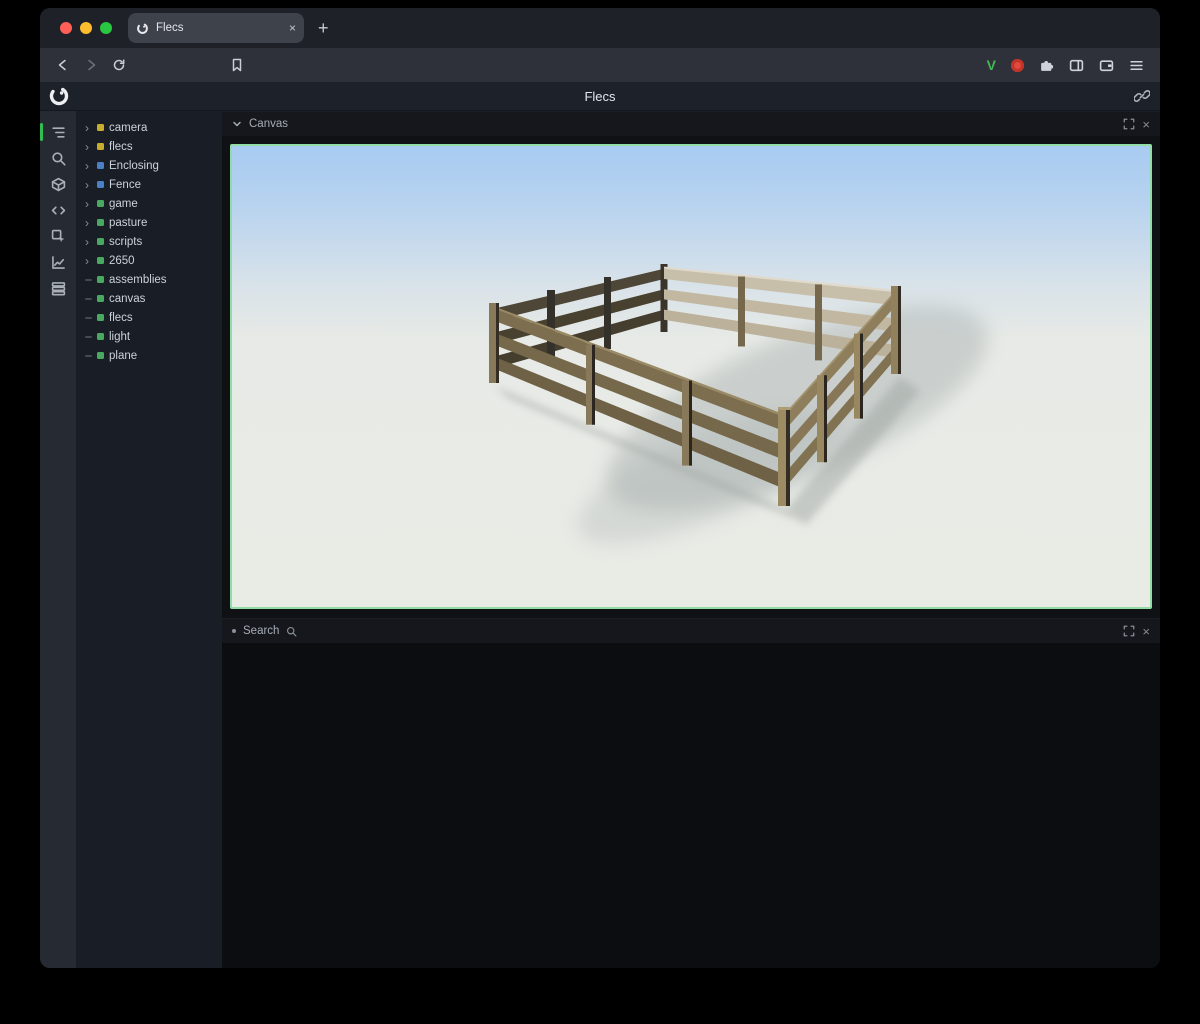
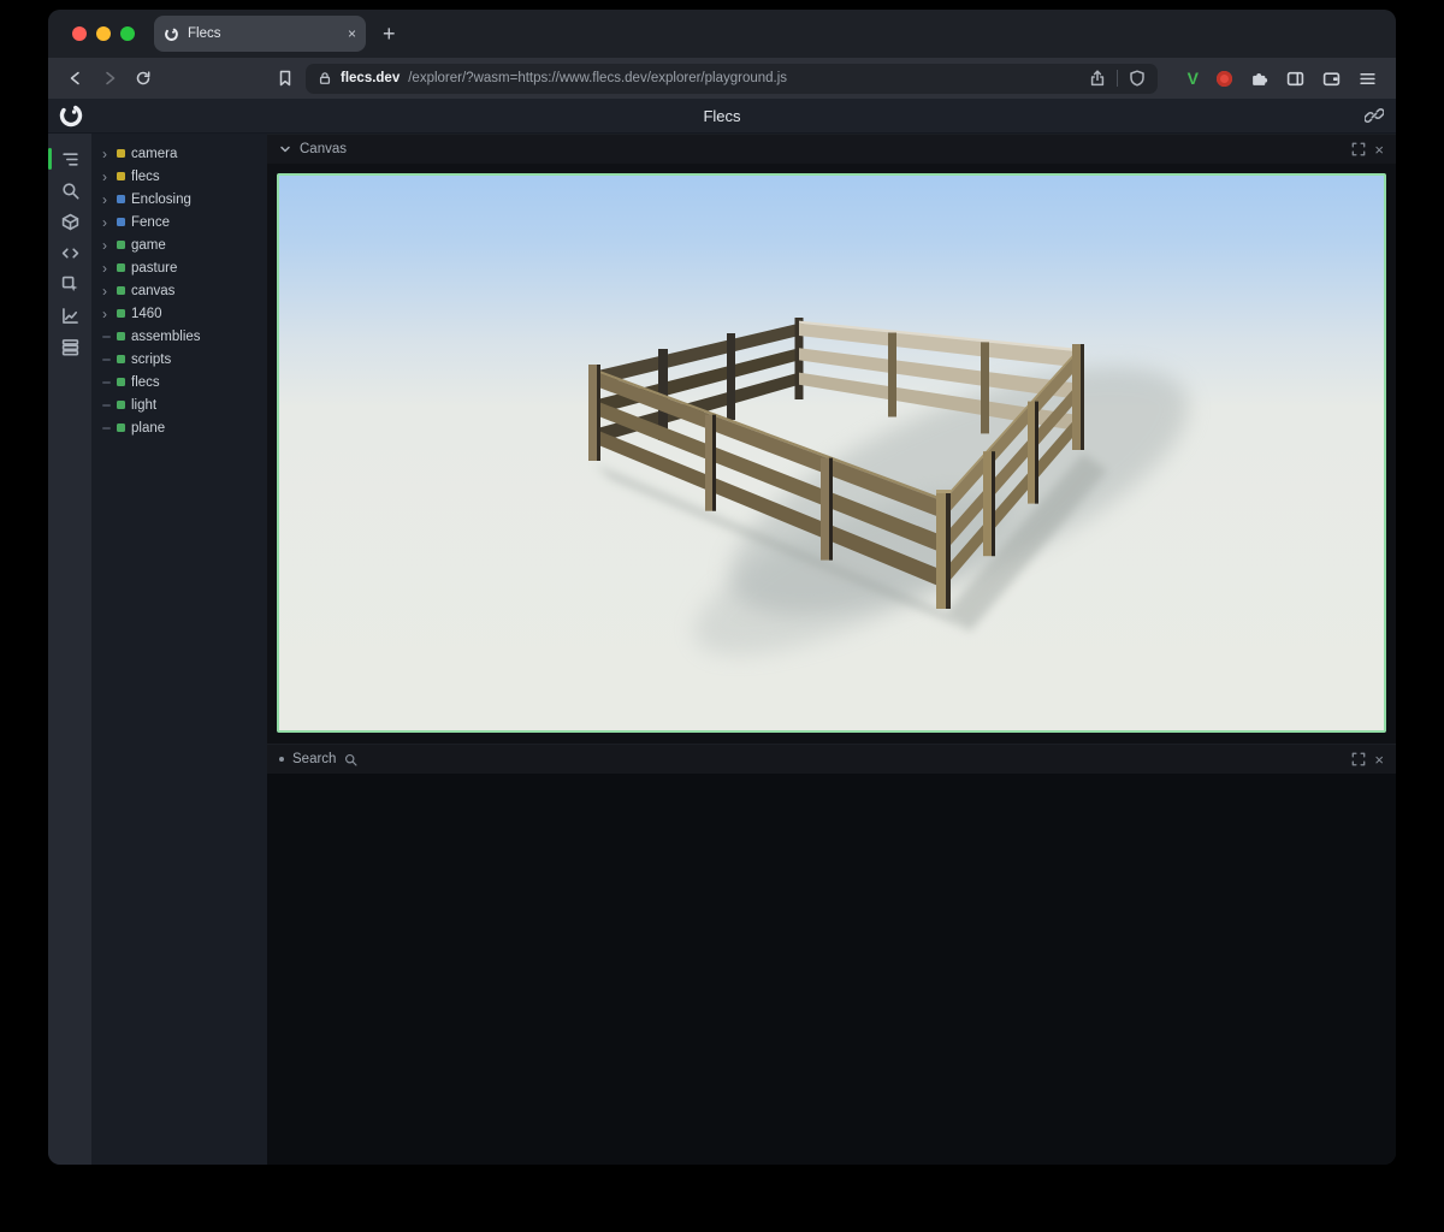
  Flecs
  ×
  +
+ flecs.dev
+ /explorer/?wasm=https://www.flecs.dev/explorer/playground.js
  V
  Flecs
  ›
  camera
  ›
  flecs
  ›
  Enclosing
  ›
  Fence
  ›
  game
  ›
  pasture
  ›
- scripts
+ canvas
  ›
- 2650
+ 1460
  assemblies
- canvas
+ scripts
  flecs
  light
  plane
  Canvas
  ×
  Search
  ×
